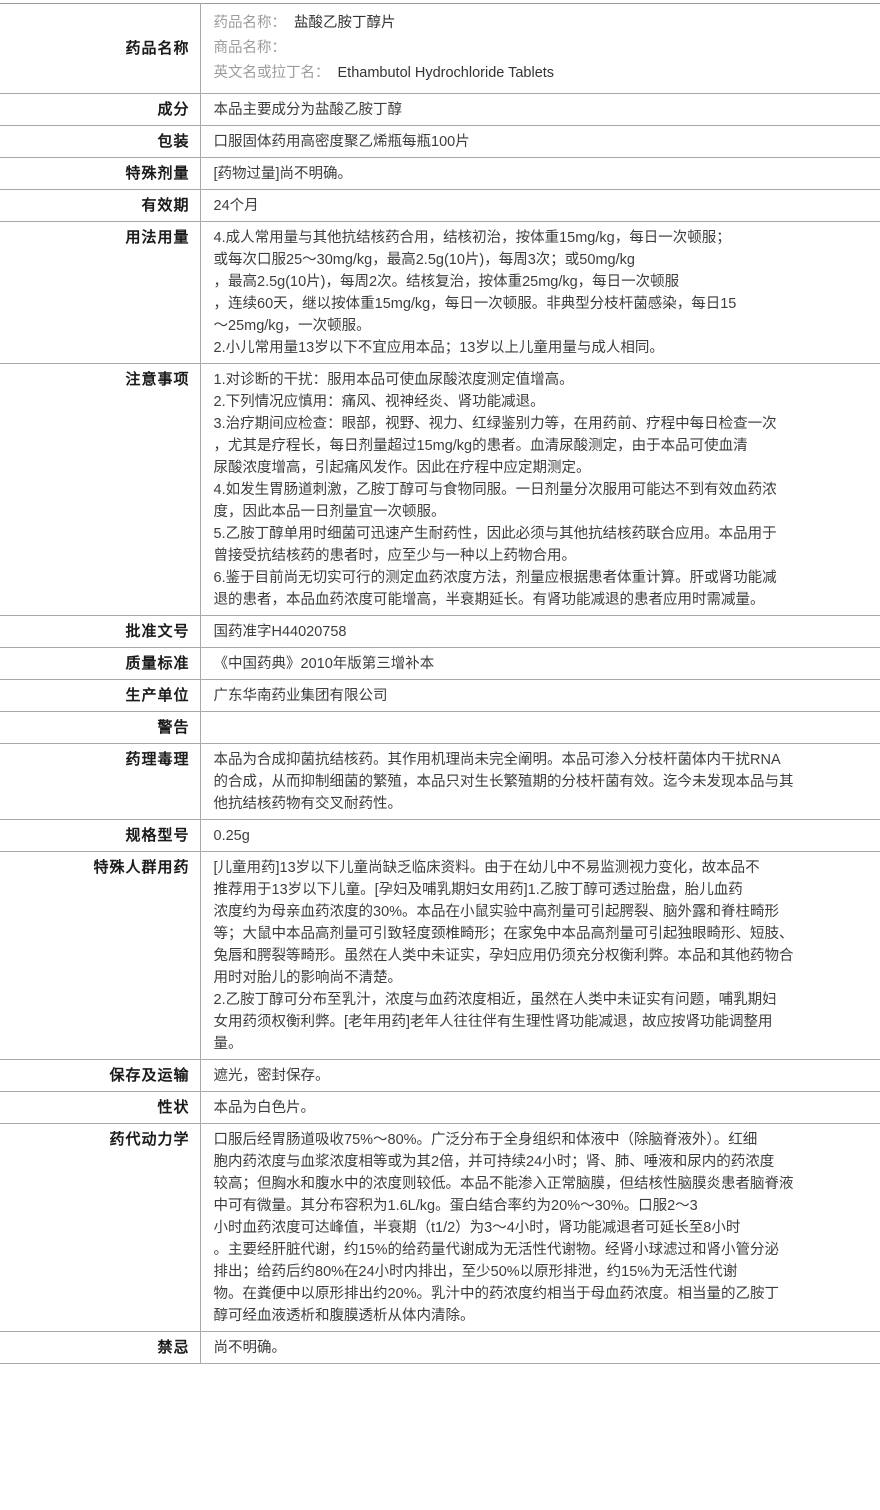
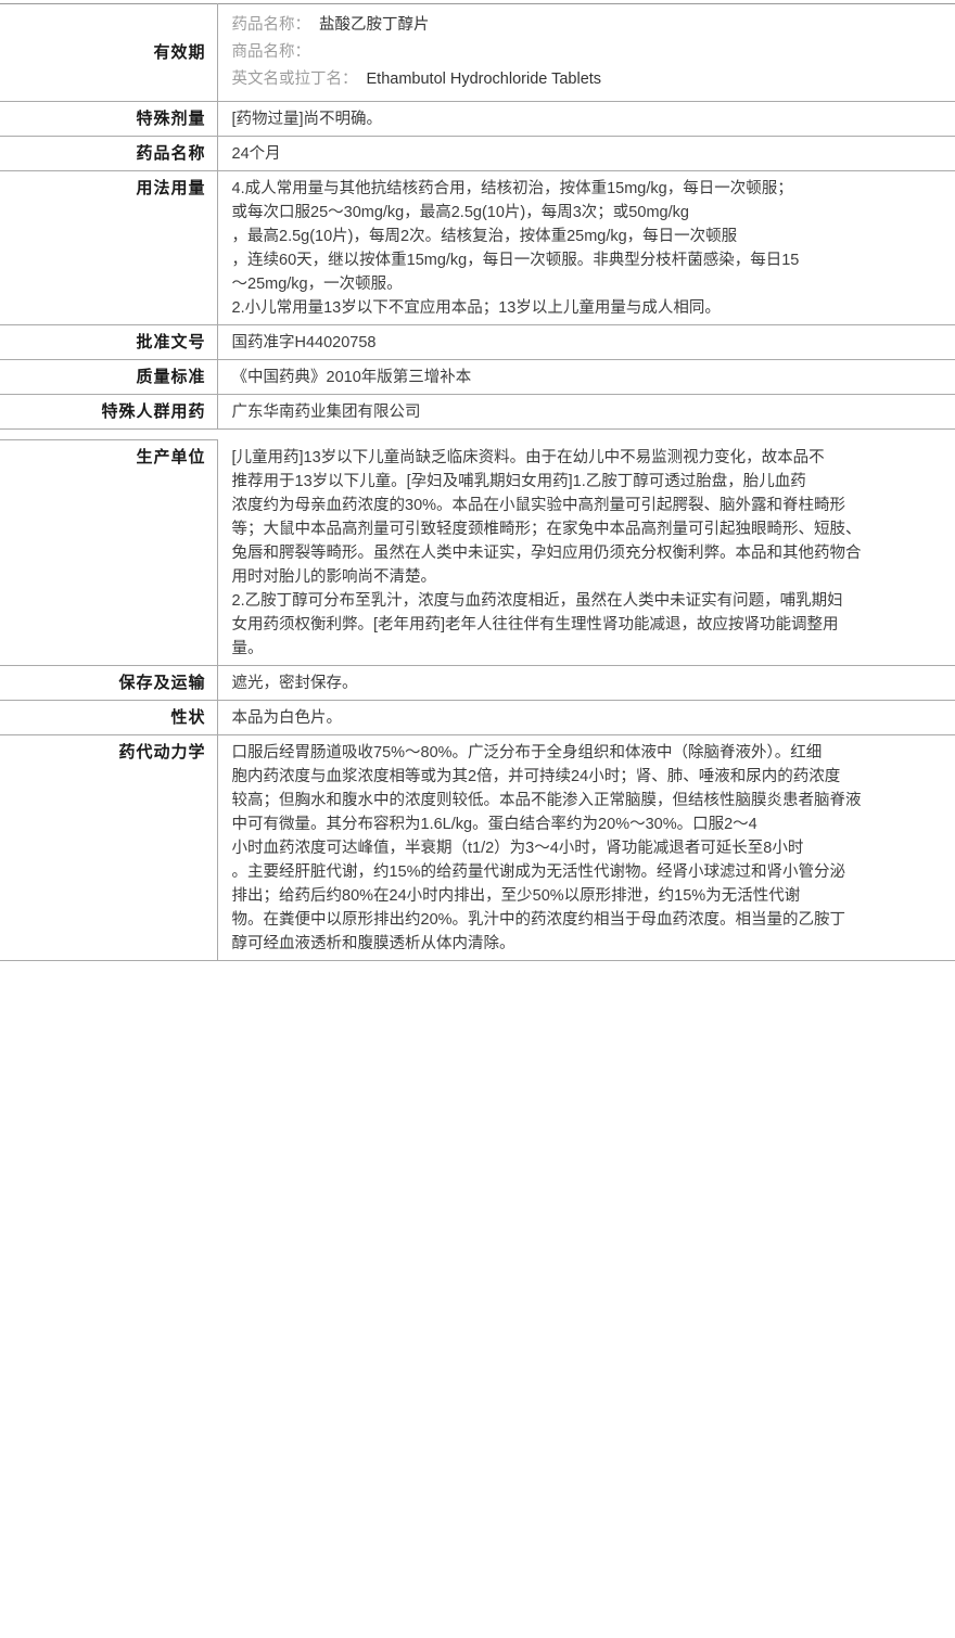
- 药品名称	药品名称： 盐酸乙胺丁醇片 商品名称： 英文名或拉丁名： Ethambutol Hydrochloride Tablets
+ 有效期	药品名称： 盐酸乙胺丁醇片 商品名称： 英文名或拉丁名： Ethambutol Hydrochloride Tablets
- 成分	本品主要成分为盐酸乙胺丁醇
- 包装	口服固体药用高密度聚乙烯瓶每瓶100片
  特殊剂量	[药物过量]尚不明确。
- 有效期	24个月
+ 药品名称	24个月
  用法用量	4.成人常用量与其他抗结核药合用，结核初治，按体重15mg/kg，每日一次顿服； 或每次口服25～30mg/kg，最高2.5g(10片)，每周3次；或50mg/kg ，最高2.5g(10片)，每周2次。结核复治，按体重25mg/kg，每日一次顿服 ，连续60天，继以按体重15mg/kg，每日一次顿服。非典型分枝杆菌感染，每日15 ～25mg/kg，一次顿服。 2.小儿常用量13岁以下不宜应用本品；13岁以上儿童用量与成人相同。
- 注意事项	1.对诊断的干扰：服用本品可使血尿酸浓度测定值增高。 2.下列情况应慎用：痛风、视神经炎、肾功能减退。 3.治疗期间应检查：眼部，视野、视力、红绿鉴别力等，在用药前、疗程中每日检查一次 ，尤其是疗程长，每日剂量超过15mg/kg的患者。血清尿酸测定，由于本品可使血清 尿酸浓度增高，引起痛风发作。因此在疗程中应定期测定。 4.如发生胃肠道刺激，乙胺丁醇可与食物同服。一日剂量分次服用可能达不到有效血药浓 度，因此本品一日剂量宜一次顿服。 5.乙胺丁醇单用时细菌可迅速产生耐药性，因此必须与其他抗结核药联合应用。本品用于 曾接受抗结核药的患者时，应至少与一种以上药物合用。 6.鉴于目前尚无切实可行的测定血药浓度方法，剂量应根据患者体重计算。肝或肾功能减 退的患者，本品血药浓度可能增高，半衰期延长。有肾功能减退的患者应用时需减量。
  批准文号	国药准字H44020758
  质量标准	《中国药典》2010年版第三增补本
- 生产单位	广东华南药业集团有限公司
+ 特殊人群用药	广东华南药业集团有限公司
- 警告
- 药理毒理	本品为合成抑菌抗结核药。其作用机理尚未完全阐明。本品可渗入分枝杆菌体内干扰RNA 的合成，从而抑制细菌的繁殖，本品只对生长繁殖期的分枝杆菌有效。迄今未发现本品与其 他抗结核药物有交叉耐药性。
- 规格型号	0.25g
- 特殊人群用药	[儿童用药]13岁以下儿童尚缺乏临床资料。由于在幼儿中不易监测视力变化，故本品不 推荐用于13岁以下儿童。[孕妇及哺乳期妇女用药]1.乙胺丁醇可透过胎盘，胎儿血药 浓度约为母亲血药浓度的30%。本品在小鼠实验中高剂量可引起腭裂、脑外露和脊柱畸形 等；大鼠中本品高剂量可引致轻度颈椎畸形；在家兔中本品高剂量可引起独眼畸形、短肢、 兔唇和腭裂等畸形。虽然在人类中未证实，孕妇应用仍须充分权衡利弊。本品和其他药物合 用时对胎儿的影响尚不清楚。 2.乙胺丁醇可分布至乳汁，浓度与血药浓度相近，虽然在人类中未证实有问题，哺乳期妇 女用药须权衡利弊。[老年用药]老年人往往伴有生理性肾功能减退，故应按肾功能调整用 量。
+ 生产单位	[儿童用药]13岁以下儿童尚缺乏临床资料。由于在幼儿中不易监测视力变化，故本品不 推荐用于13岁以下儿童。[孕妇及哺乳期妇女用药]1.乙胺丁醇可透过胎盘，胎儿血药 浓度约为母亲血药浓度的30%。本品在小鼠实验中高剂量可引起腭裂、脑外露和脊柱畸形 等；大鼠中本品高剂量可引致轻度颈椎畸形；在家兔中本品高剂量可引起独眼畸形、短肢、 兔唇和腭裂等畸形。虽然在人类中未证实，孕妇应用仍须充分权衡利弊。本品和其他药物合 用时对胎儿的影响尚不清楚。 2.乙胺丁醇可分布至乳汁，浓度与血药浓度相近，虽然在人类中未证实有问题，哺乳期妇 女用药须权衡利弊。[老年用药]老年人往往伴有生理性肾功能减退，故应按肾功能调整用 量。
  保存及运输	遮光，密封保存。
  性状	本品为白色片。
- 药代动力学	口服后经胃肠道吸收75%～80%。广泛分布于全身组织和体液中（除脑脊液外）。红细 胞内药浓度与血浆浓度相等或为其2倍，并可持续24小时；肾、肺、唾液和尿内的药浓度 较高；但胸水和腹水中的浓度则较低。本品不能渗入正常脑膜，但结核性脑膜炎患者脑脊液 中可有微量。其分布容积为1.6L/kg。蛋白结合率约为20%～30%。口服2～3 小时血药浓度可达峰值，半衰期（t1/2）为3～4小时，肾功能减退者可延长至8小时 。主要经肝脏代谢，约15%的给药量代谢成为无活性代谢物。经肾小球滤过和肾小管分泌 排出；给药后约80%在24小时内排出，至少50%以原形排泄，约15%为无活性代谢 物。在粪便中以原形排出约20%。乳汁中的药浓度约相当于母血药浓度。相当量的乙胺丁 醇可经血液透析和腹膜透析从体内清除。
+ 药代动力学	口服后经胃肠道吸收75%～80%。广泛分布于全身组织和体液中（除脑脊液外）。红细 胞内药浓度与血浆浓度相等或为其2倍，并可持续24小时；肾、肺、唾液和尿内的药浓度 较高；但胸水和腹水中的浓度则较低。本品不能渗入正常脑膜，但结核性脑膜炎患者脑脊液 中可有微量。其分布容积为1.6L/kg。蛋白结合率约为20%～30%。口服2～4 小时血药浓度可达峰值，半衰期（t1/2）为3～4小时，肾功能减退者可延长至8小时 。主要经肝脏代谢，约15%的给药量代谢成为无活性代谢物。经肾小球滤过和肾小管分泌 排出；给药后约80%在24小时内排出，至少50%以原形排泄，约15%为无活性代谢 物。在粪便中以原形排出约20%。乳汁中的药浓度约相当于母血药浓度。相当量的乙胺丁 醇可经血液透析和腹膜透析从体内清除。
- 禁忌	尚不明确。
